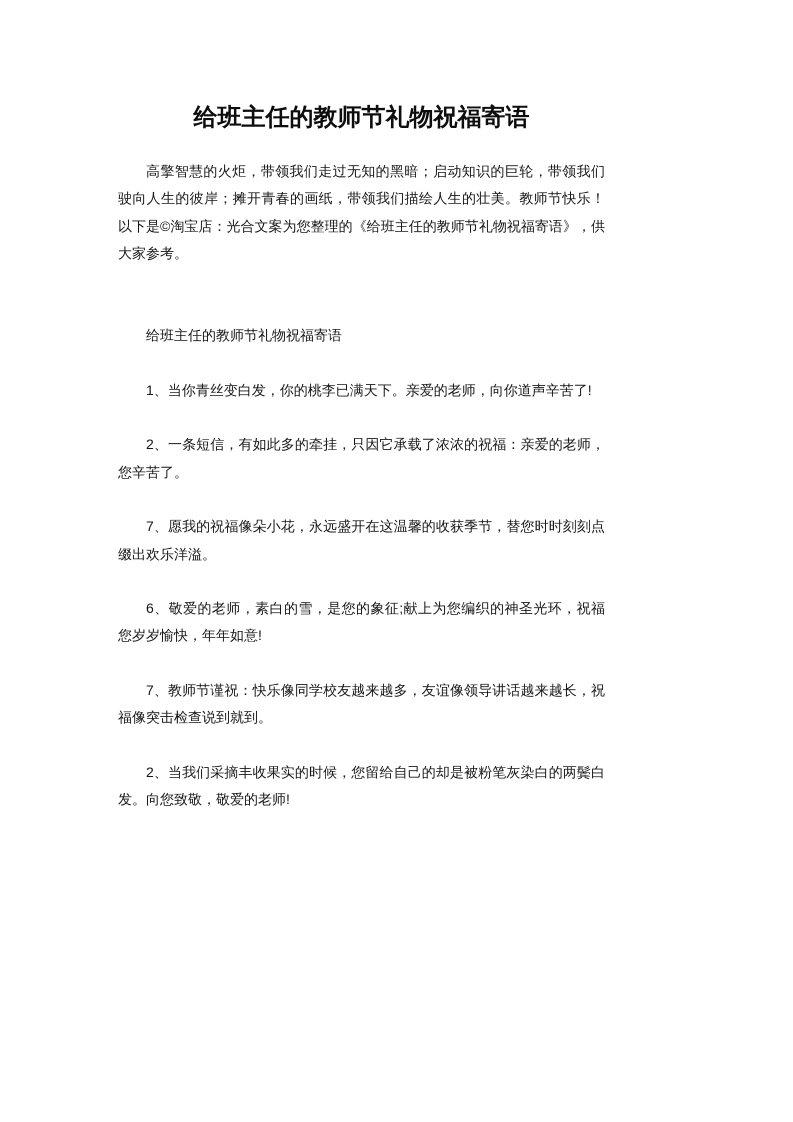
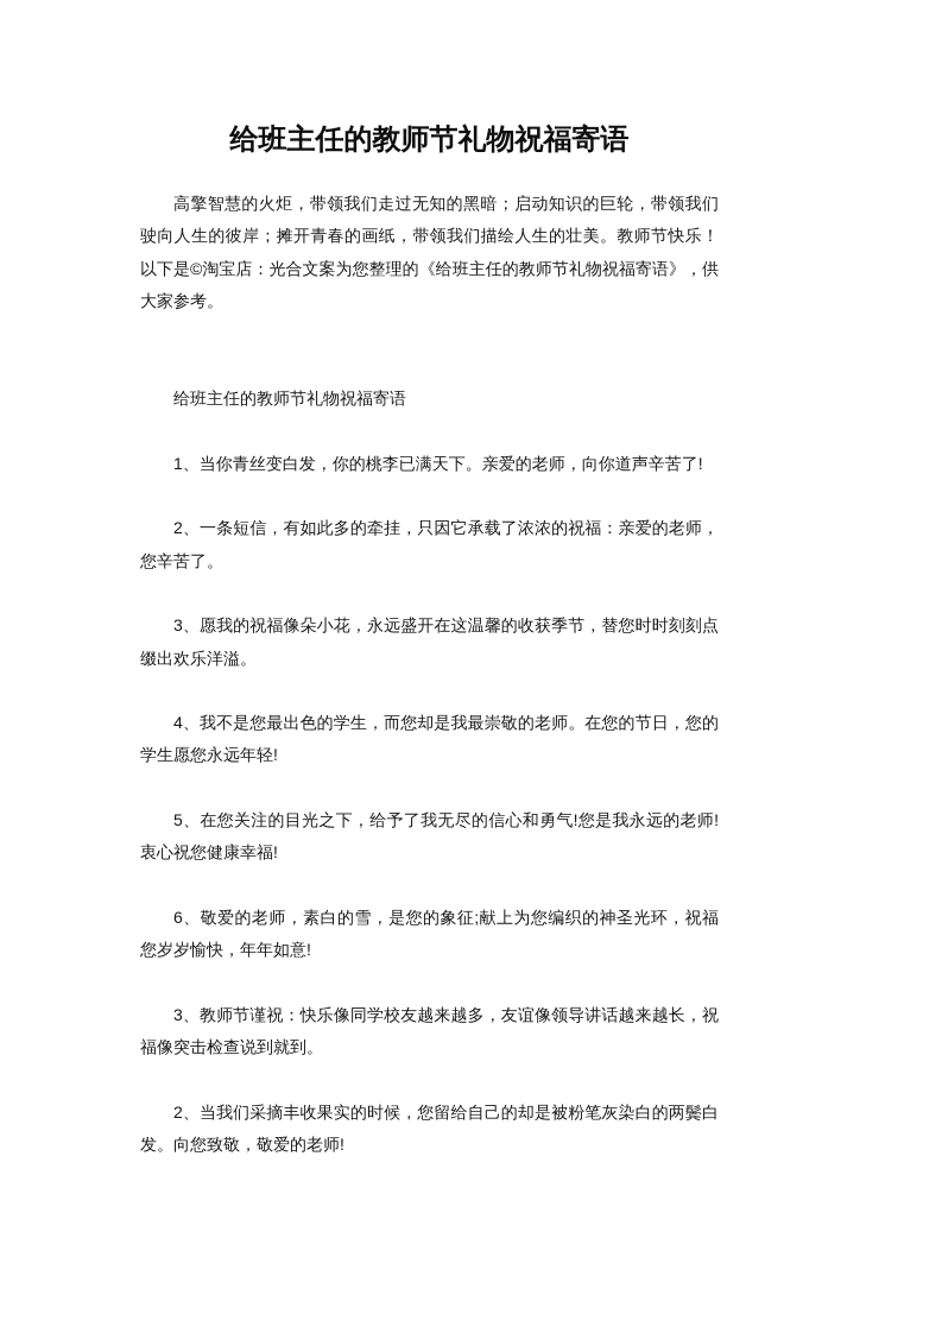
  给班主任的教师节礼物祝福寄语
  高擎智慧的火炬，带领我们走过无知的黑暗；启动知识的巨轮，带领我们驶向人生的彼岸；摊开青春的画纸，带领我们描绘人生的壮美。教师节快乐！以下是©淘宝店：光合文案为您整理的《给班主任的教师节礼物祝福寄语》，供大家参考。
  给班主任的教师节礼物祝福寄语
  1、当你青丝变白发，你的桃李已满天下。亲爱的老师，向你道声辛苦了!
  2、一条短信，有如此多的牵挂，只因它承载了浓浓的祝福：亲爱的老师，您辛苦了。
- 7、愿我的祝福像朵小花，永远盛开在这温馨的收获季节，替您时时刻刻点缀出欢乐洋溢。
+ 3、愿我的祝福像朵小花，永远盛开在这温馨的收获季节，替您时时刻刻点缀出欢乐洋溢。
+ 4、我不是您最出色的学生，而您却是我最崇敬的老师。在您的节日，您的学生愿您永远年轻!
+ 5、在您关注的目光之下，给予了我无尽的信心和勇气!您是我永远的老师!衷心祝您健康幸福!
  6、敬爱的老师，素白的雪，是您的象征;献上为您编织的神圣光环，祝福您岁岁愉快，年年如意!
- 7、教师节谨祝：快乐像同学校友越来越多，友谊像领导讲话越来越长，祝福像突击检查说到就到。
+ 3、教师节谨祝：快乐像同学校友越来越多，友谊像领导讲话越来越长，祝福像突击检查说到就到。
  2、当我们采摘丰收果实的时候，您留给自己的却是被粉笔灰染白的两鬓白发。向您致敬，敬爱的老师!
